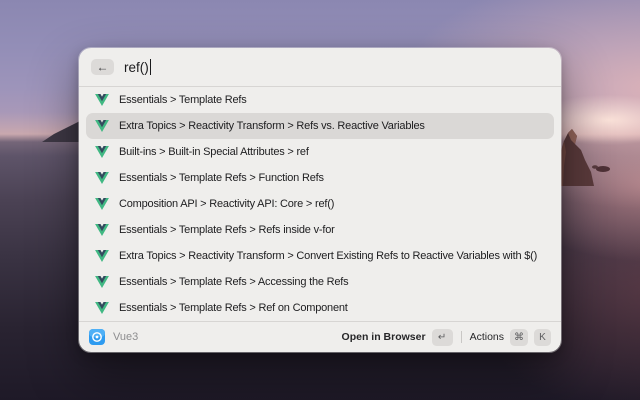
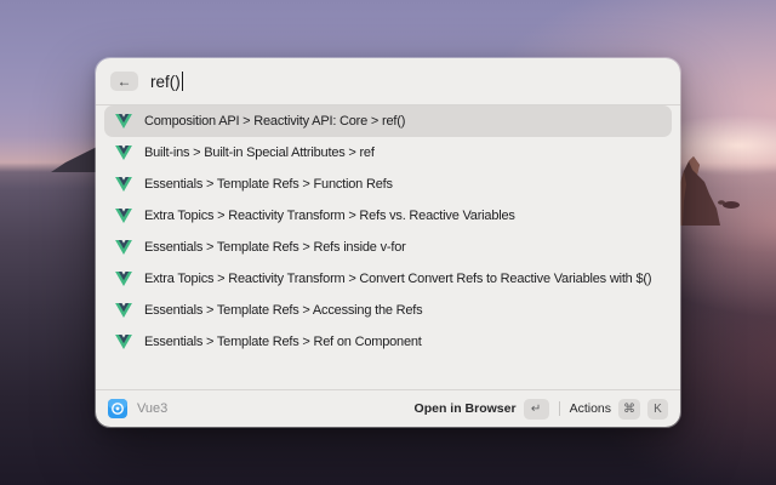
  ←
  ref()
- Essentials > Template Refs
- Extra Topics > Reactivity Transform > Refs vs. Reactive Variables
+ Composition API > Reactivity API: Core > ref()
  Built-ins > Built-in Special Attributes > ref
  Essentials > Template Refs > Function Refs
- Composition API > Reactivity API: Core > ref()
+ Extra Topics > Reactivity Transform > Refs vs. Reactive Variables
  Essentials > Template Refs > Refs inside v-for
- Extra Topics > Reactivity Transform > Convert Existing Refs to Reactive Variables with $()
+ Extra Topics > Reactivity Transform > Convert Convert Refs to Reactive Variables with $()
  Essentials > Template Refs > Accessing the Refs
  Essentials > Template Refs > Ref on Component
  Vue3
  Open in Browser
  ↵
  Actions
  ⌘
  K
